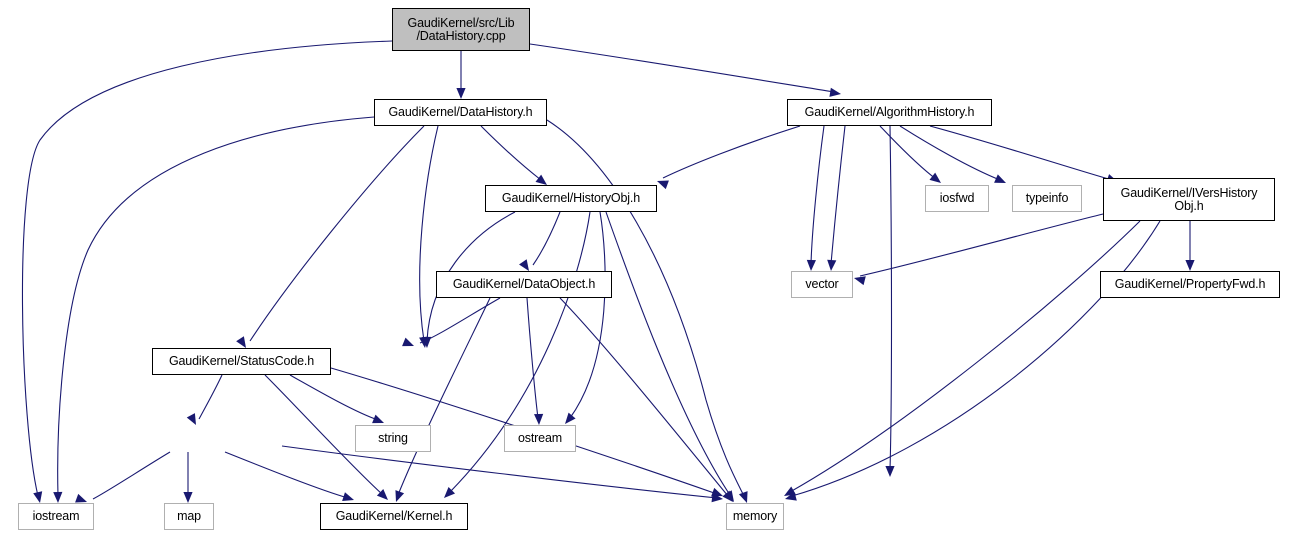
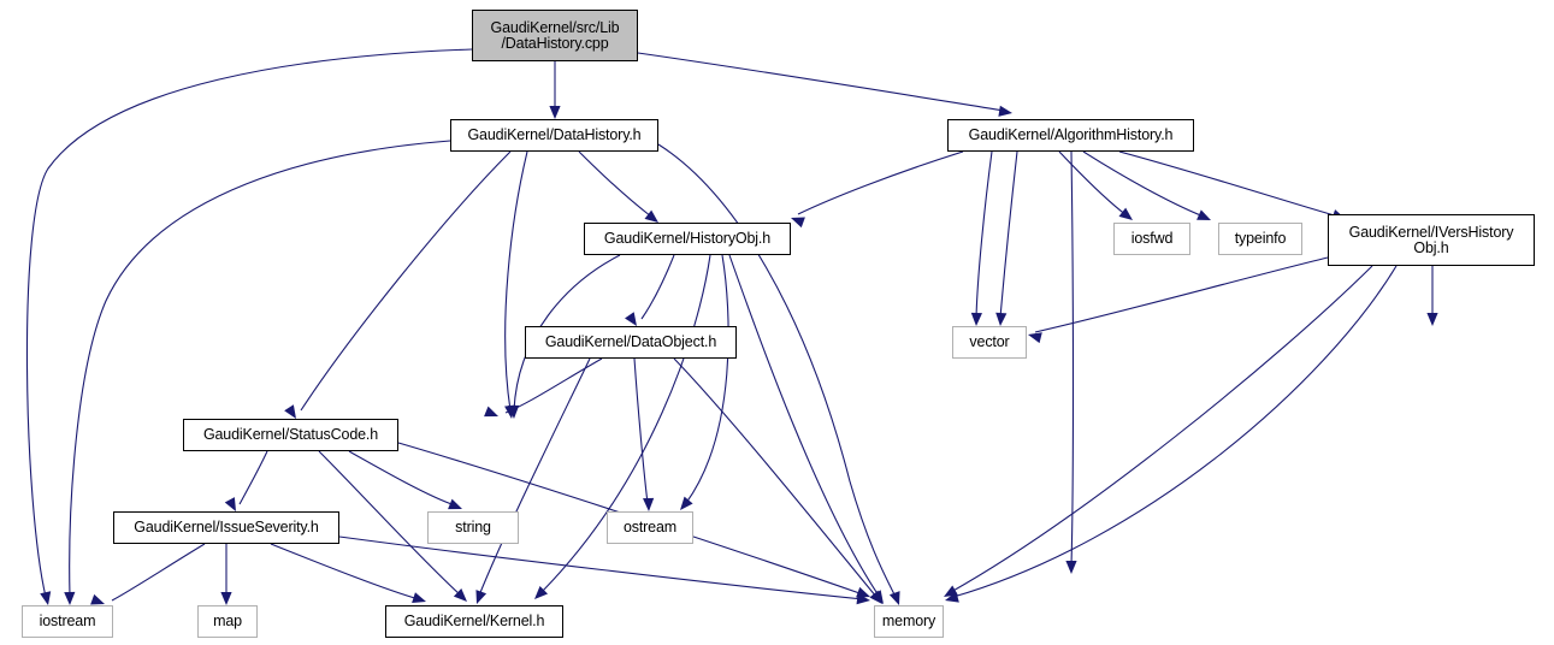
  GaudiKernel/src/Lib
  /DataHistory.cpp
  GaudiKernel/DataHistory.h
  GaudiKernel/AlgorithmHistory.h
  GaudiKernel/HistoryObj.h
  iosfwd
  typeinfo
  GaudiKernel/IVersHistory
  Obj.h
  GaudiKernel/DataObject.h
  vector
- GaudiKernel/PropertyFwd.h
  GaudiKernel/StatusCode.h
+ GaudiKernel/IssueSeverity.h
  string
  ostream
  iostream
  map
  GaudiKernel/Kernel.h
  memory
